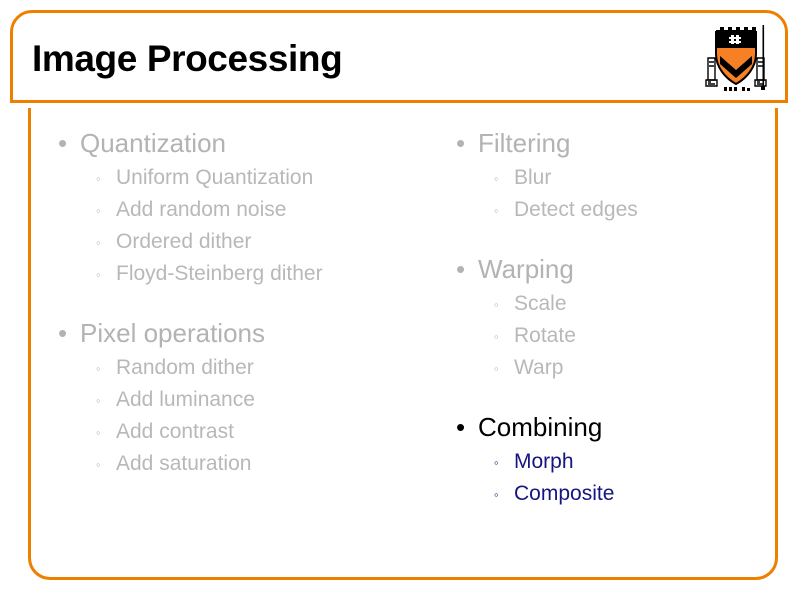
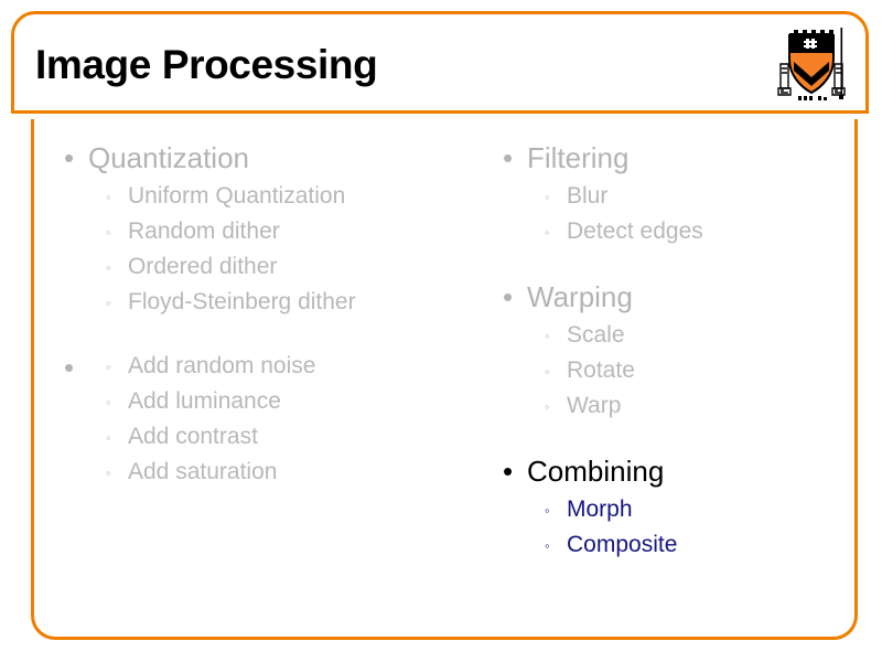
  Image Processing
  •
  Quantization
  ◦
  Uniform Quantization
  ◦
- Add random noise
+ Random dither
  ◦
  Ordered dither
  ◦
  Floyd-Steinberg dither
  •
- Pixel operations
  ◦
- Random dither
+ Add random noise
  ◦
  Add luminance
  ◦
  Add contrast
  ◦
  Add saturation
  •
  Filtering
  ◦
  Blur
  ◦
  Detect edges
  •
  Warping
  ◦
  Scale
  ◦
  Rotate
  ◦
  Warp
  •
  Combining
  ◦
  Morph
  ◦
  Composite
